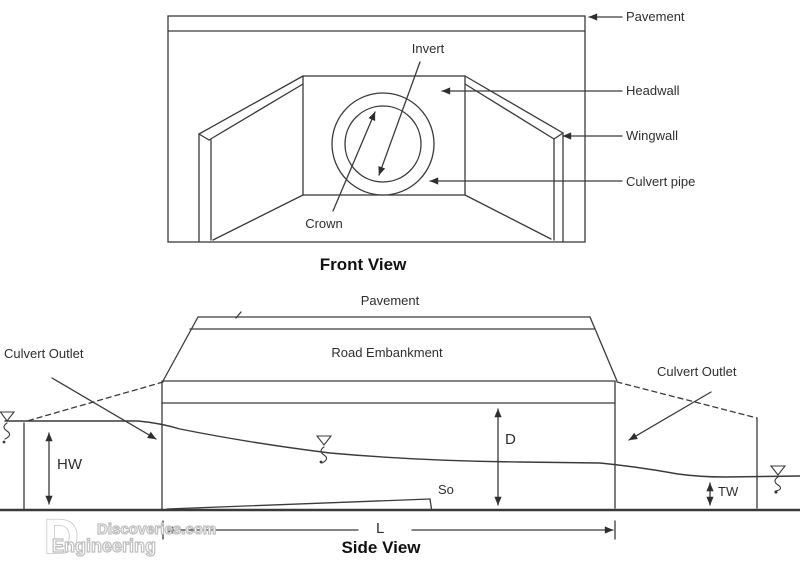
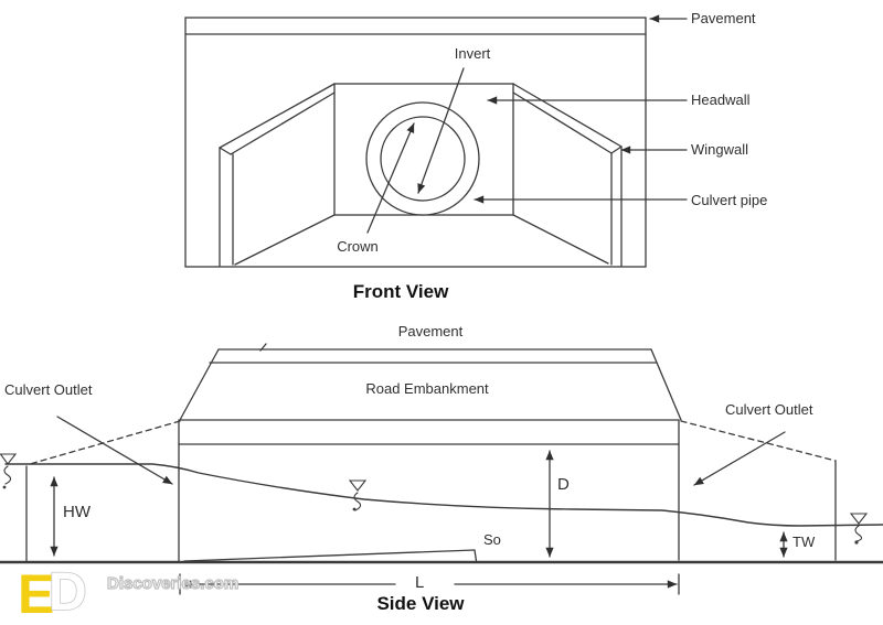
+ E
  D
  Invert
  Crown
  Pavement
  Headwall
  Wingwall
  Culvert pipe
  Front View
  Pavement
  Road Embankment
  Culvert Outlet
  Culvert Outlet
  HW
  D
  TW
  So
  L
  Side View
  Discoveries.com
- Engineering
